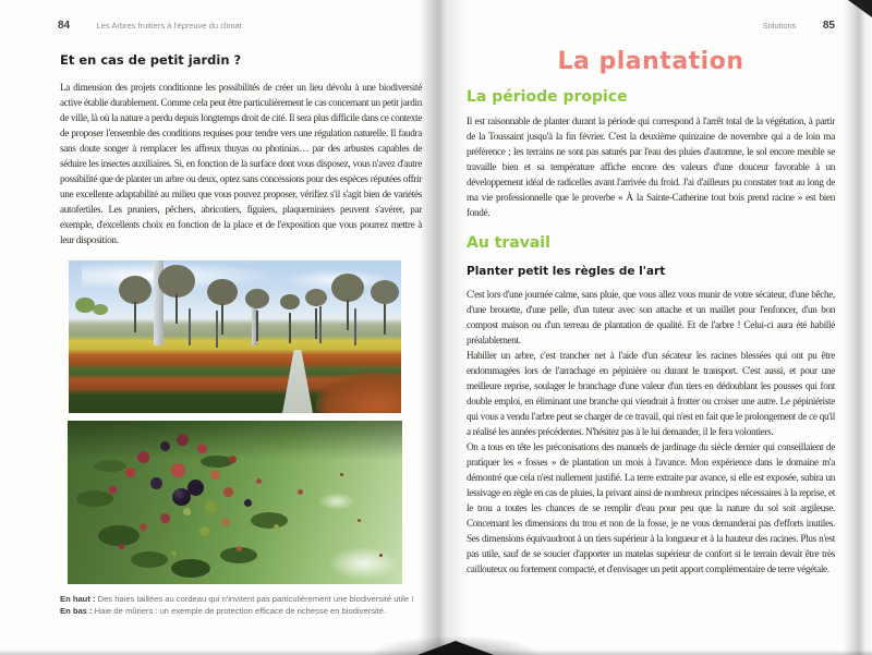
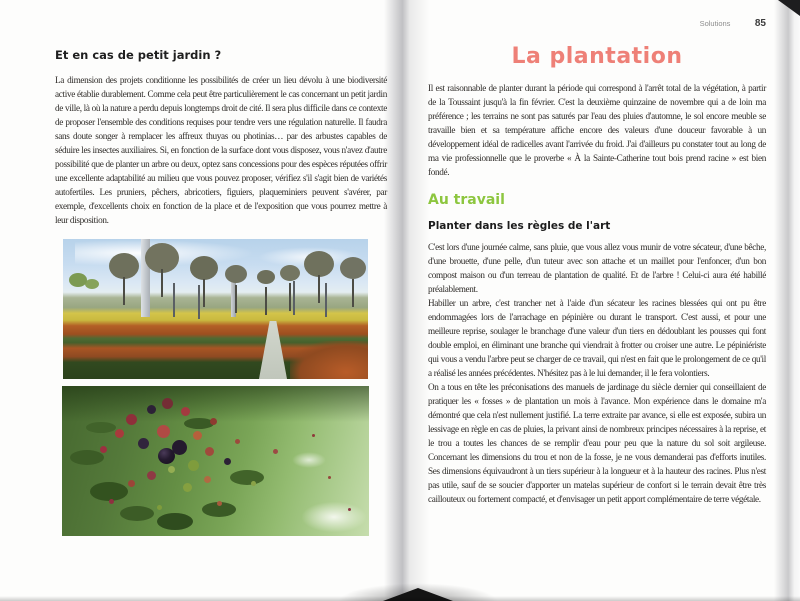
- 84 Les Arbres fruitiers à l'épreuve du climat
  Et en cas de petit jardin ?
  La dimension des projets conditionne les possibilités de créer un lieu dévolu à une biodiversit active établie durablement. Comme cela peut être particulièrement le cas concernant un petit jardi de ville, là où la nature a perdu depuis longtemps droit de cité. Il sera plus difficile dans ce context de proposer l'ensemble des conditions requises pour tendre vers une régulation naturelle. Il faudr sans doute songer à remplacer les affreux thuyas ou photinias… par des arbustes capables d séduire les insectes auxiliaires. Si, en fonction de la surface dont vous disposez, vous n'avez d'autr possibilité que de planter un arbre ou deux, optez sans concessions pour des espèces réputées offr une excellente adaptabilité au milieu que vous pouvez proposer, vérifiez s'il s'agit bien de variété autofertiles. Les pruniers, pêchers, abricotiers, figuiers, plaqueminiers peuvent s'avérer, pa exemple, d'excellents choix en fonction de la place et de l'exposition que vous pourrez mettre leur disposition.
- En haut : Des haies taillées au cordeau qui n'invitent pas particulièrement une biodiversité utile !
- En bas : Haie de mûriers : un exemple de protection efficace de richesse en biodiversité.
  Solutions 85
  La plantation
- La période propice
  l est raisonnable de planter durant la période qui correspond à l'arrêt total de la végétation, à partir de la Toussaint jusqu'à la fin février. C'est la deuxième quinzaine de novembre qui a de loin ma préférence ; les terrains ne sont pas saturés par l'eau des pluies d'automne, le sol encore meuble se ravaille bien et sa température affiche encore des valeurs d'une douceur favorable à un développement idéal de radicelles avant l'arrivée du froid. J'ai d'ailleurs pu constater tout au long de ma vie professionnelle que le proverbe « À la Sainte-Catherine tout bois prend racine » est bien ondé.
  Au travail
- Planter petit les règles de l'art
+ Planter dans les règles de l'art
  C'est lors d'une journée calme, sans pluie, que vous allez vous munir de votre sécateur, d'une bêche, d'une brouette, d'une pelle, d'un tuteur avec son attache et un maillet pour l'enfoncer, d'un bon ompost maison ou d'un terreau de plantation de qualité. Et de l'arbre ! Celui-ci aura été habillé préalablement.
  Habiller un arbre, c'est trancher net à l'aide d'un sécateur les racines blessées qui ont pu être ndommagées lors de l'arrachage en pépinière ou durant le transport. C'est aussi, et pour une meilleure reprise, soulager le branchage d'une valeur d'un tiers en dédoublant les pousses qui font double emploi, en éliminant une branche qui viendrait à frotter ou croiser une autre. Le pépiniériste qui vous a vendu l'arbre peut se charger de ce travail, qui n'est en fait que le prolongement de ce qu'il réalisé les années précédentes. N'hésitez pas à le lui demander, il le fera volontiers.
  On a tous en tête les préconisations des manuels de jardinage du siècle dernier qui conseillaient de pratiquer les « fosses » de plantation un mois à l'avance. Mon expérience dans le domaine m'a démontré que cela n'est nullement justifié. La terre extraite par avance, si elle est exposée, subira un essivage en règle en cas de pluies, la privant ainsi de nombreux principes nécessaires à la reprise, et e trou a toutes les chances de se remplir d'eau pour peu que la nature du sol soit argileuse. Concernant les dimensions du trou et non de la fosse, je ne vous demanderai pas d'efforts inutiles. Ses dimensions équivaudront à un tiers supérieur à la longueur et à la hauteur des racines. Plus n'est pas utile, sauf de se soucier d'apporter un matelas supérieur de confort si le terrain devait être très aillouteux ou fortement compacté, et d'envisager un petit apport complémentaire de terre végétale.
